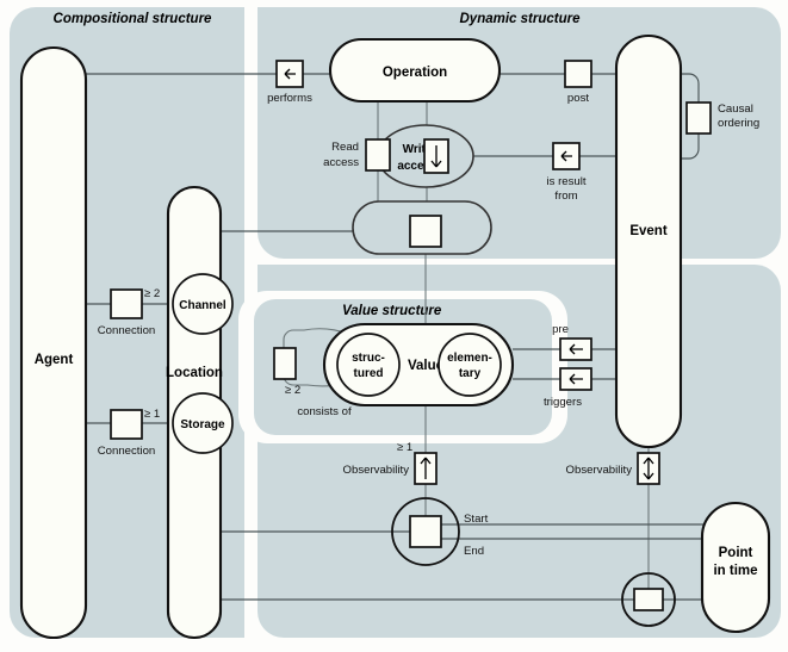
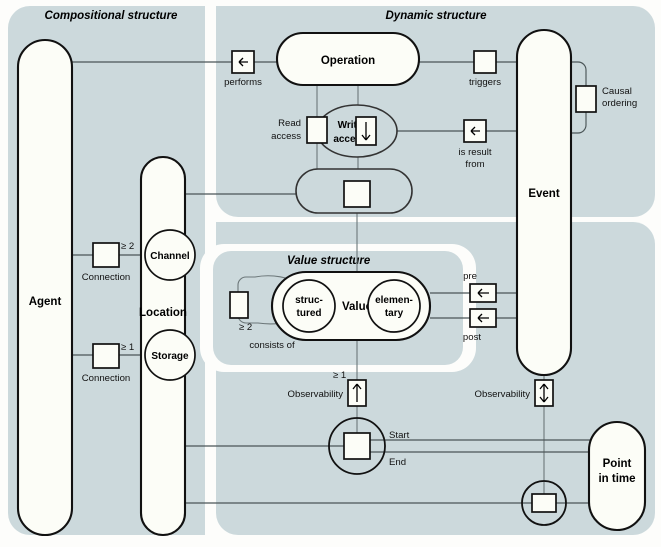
  Compositional structure
  Dynamic structure
  Value structure
  Agent
  Location
  Channel
  Storage
  Operation
  Event
  Valu
  struc-
  tured
  elemen-
  tary
  Point in time
  performs
- post
+ triggers
  Causal
  ordering
  Read
  access
  is result
  from
  ≥ 2
  Connection
  ≥ 1
  Connection
  ≥ 2
  consists of
  pre
- triggers
+ post
  ≥ 1
  Observability
  Observability
  Start
  End
